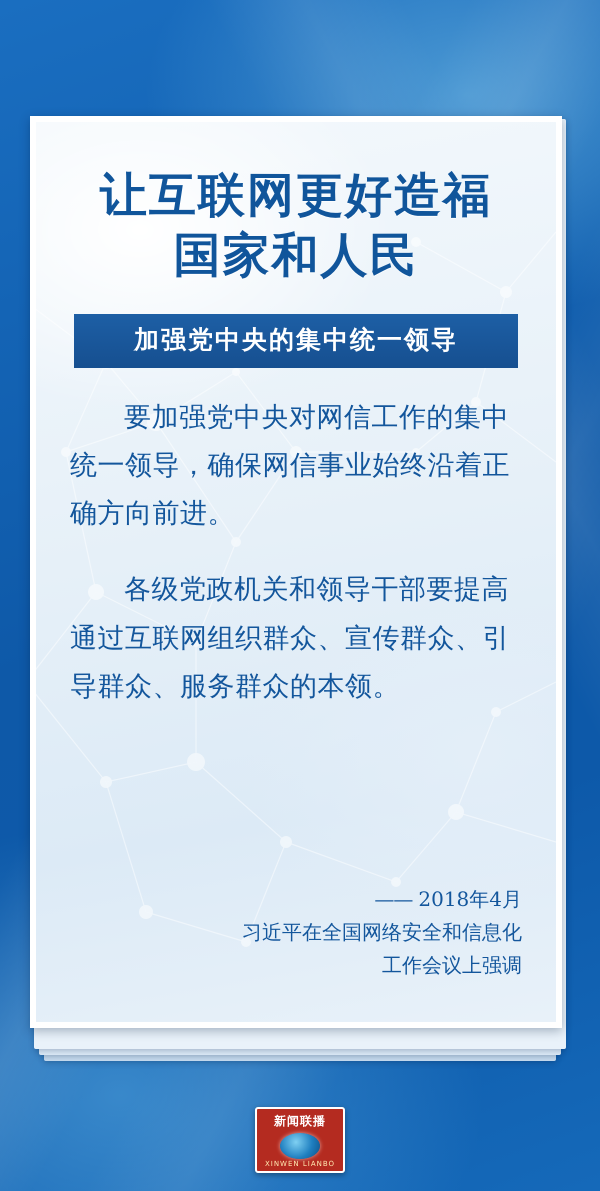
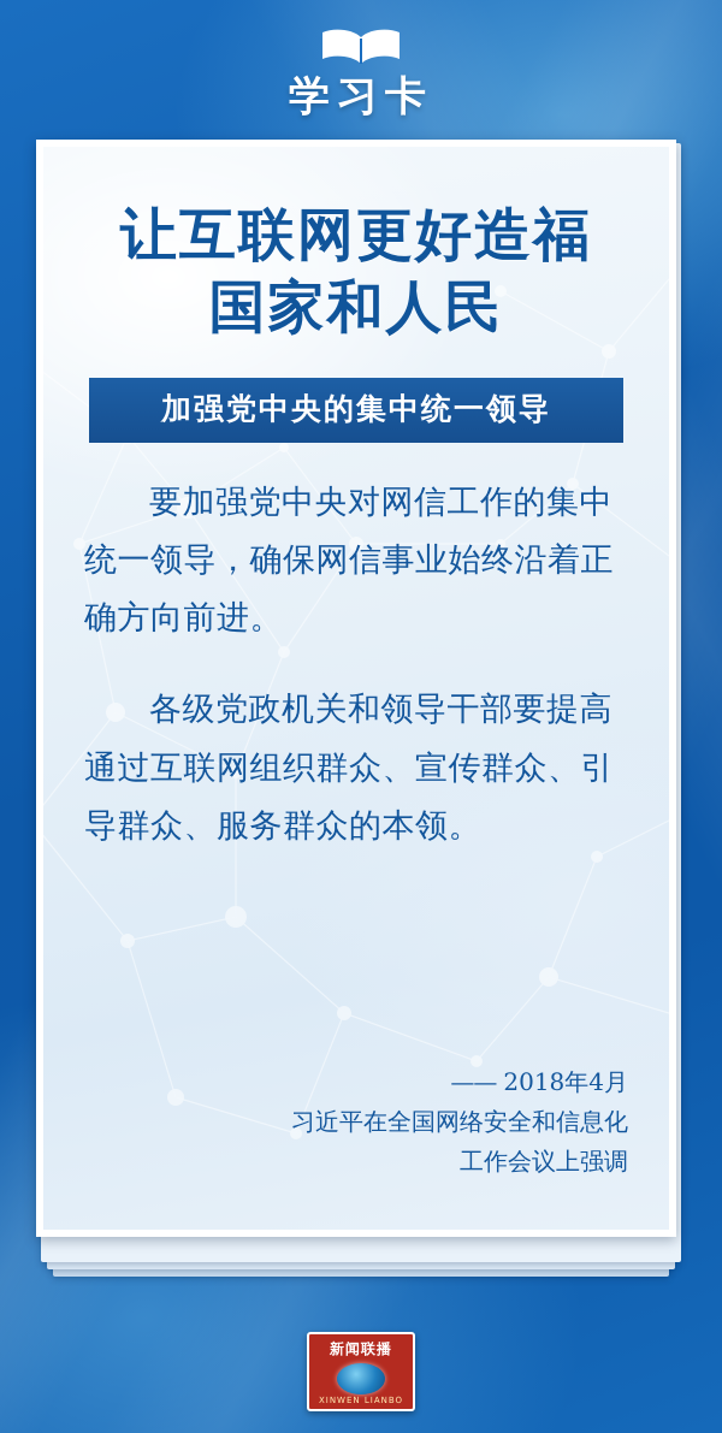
+ 学习卡
  让互联网更好造福
  国家和人民
  加强党中央的集中统一领导
  要加强党中央对网信工作的集中统一领导，确保网信事业始终沿着正确方向前进。
  各级党政机关和领导干部要提高通过互联网组织群众、宣传群众、引导群众、服务群众的本领。
  —— 2018年4月
  习近平在全国网络安全和信息化
  工作会议上强调
  新闻联播
  XINWEN LIANBO
